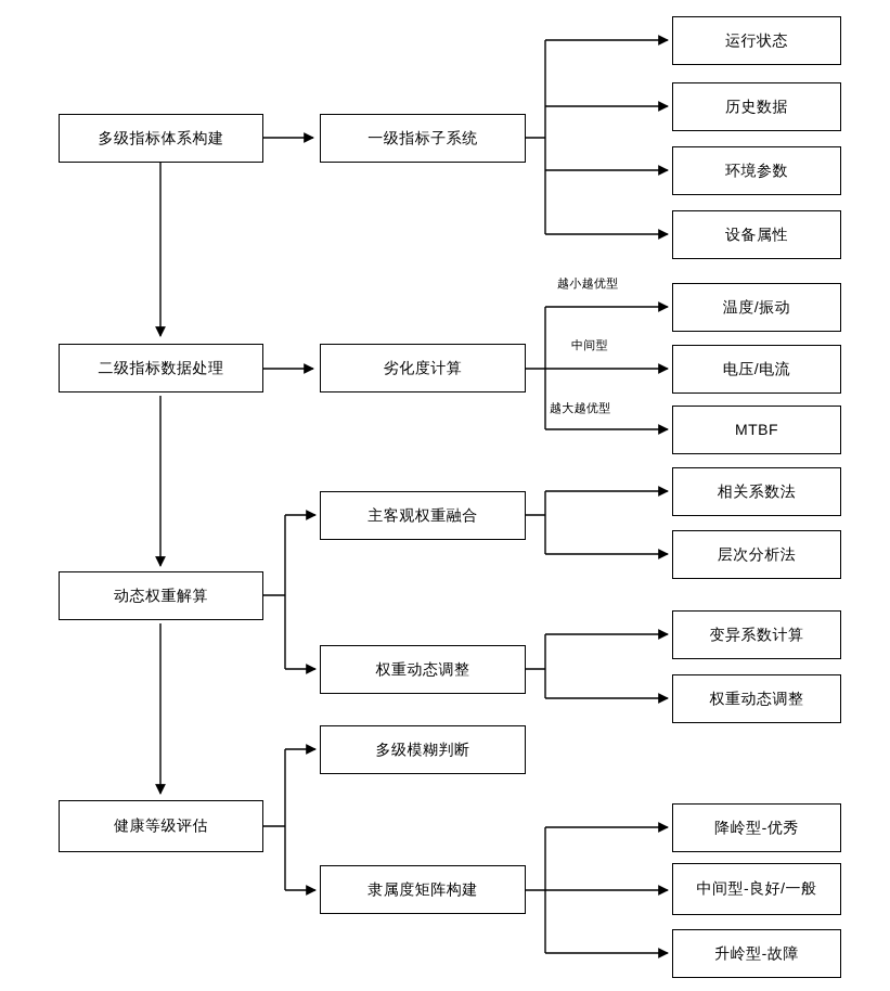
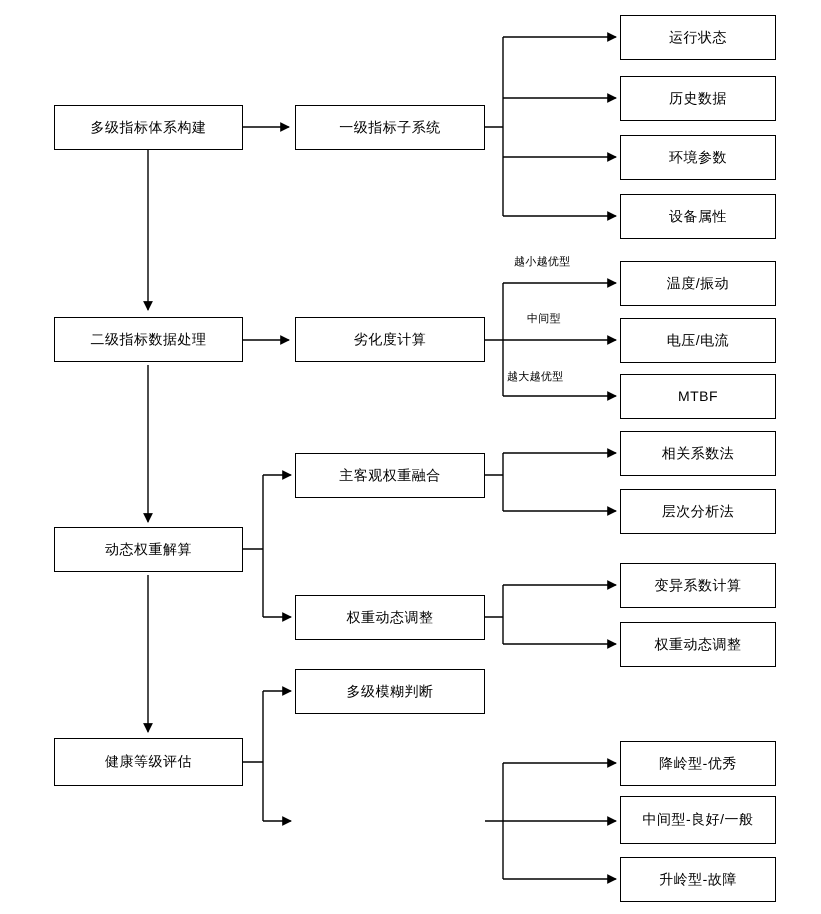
  多级指标体系构建
  一级指标子系统
  运行状态
  历史数据
  环境参数
  设备属性
  二级指标数据处理
  劣化度计算
  越小越优型
  中间型
  越大越优型
  温度/振动
  电压/电流
  MTBF
  动态权重解算
  主客观权重融合
  权重动态调整
  相关系数法
  层次分析法
  变异系数计算
  权重动态调整
  健康等级评估
  多级模糊判断
- 隶属度矩阵构建
  降岭型-优秀
  中间型-良好/一般
  升岭型-故障
